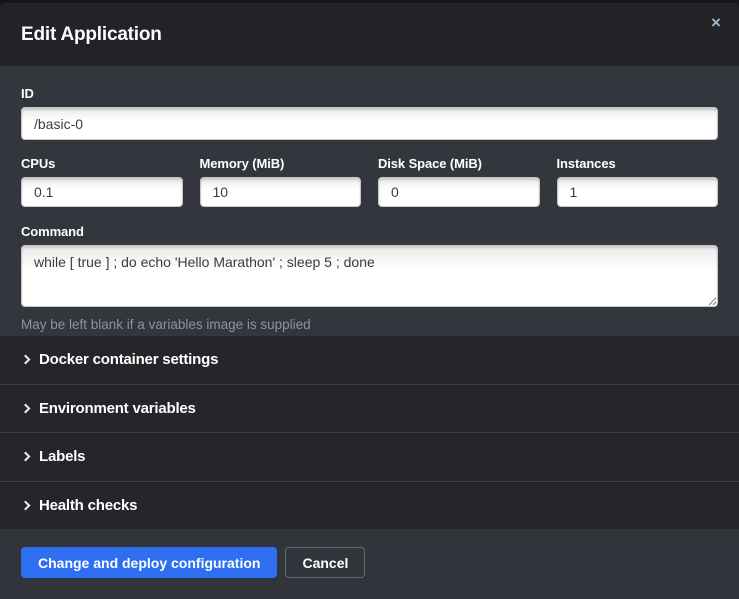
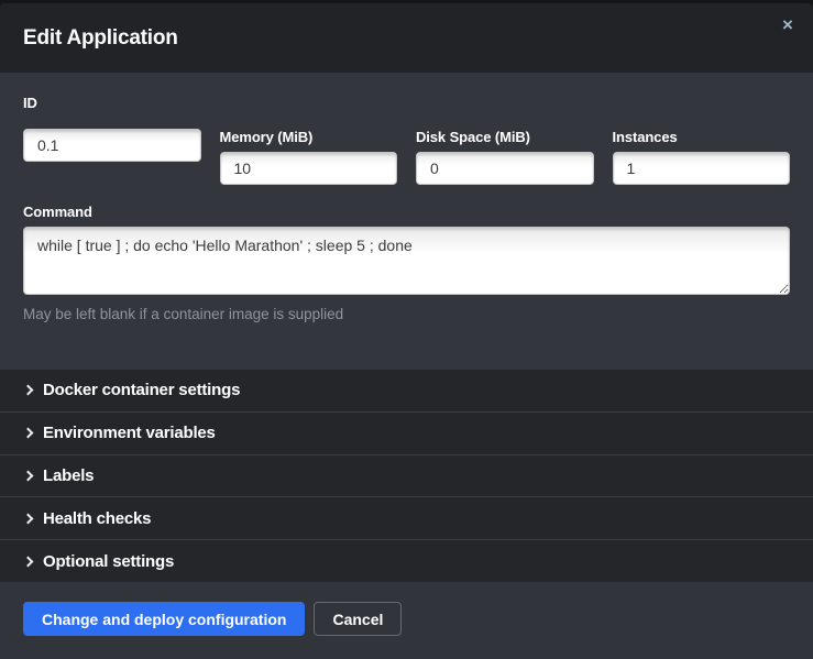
  Edit Application
  ×
  ID
- /basic-0
- CPUs
  0.1
  Memory (MiB)
  10
  Disk Space (MiB)
  0
  Instances
  1
  Command
  while [ true ] ; do echo 'Hello Marathon' ; sleep 5 ; done
- May be left blank if a variables image is supplied
+ May be left blank if a container image is supplied
  Docker container settings
  Environment variables
  Labels
  Health checks
+ Optional settings
  Change and deploy configuration
  Cancel
